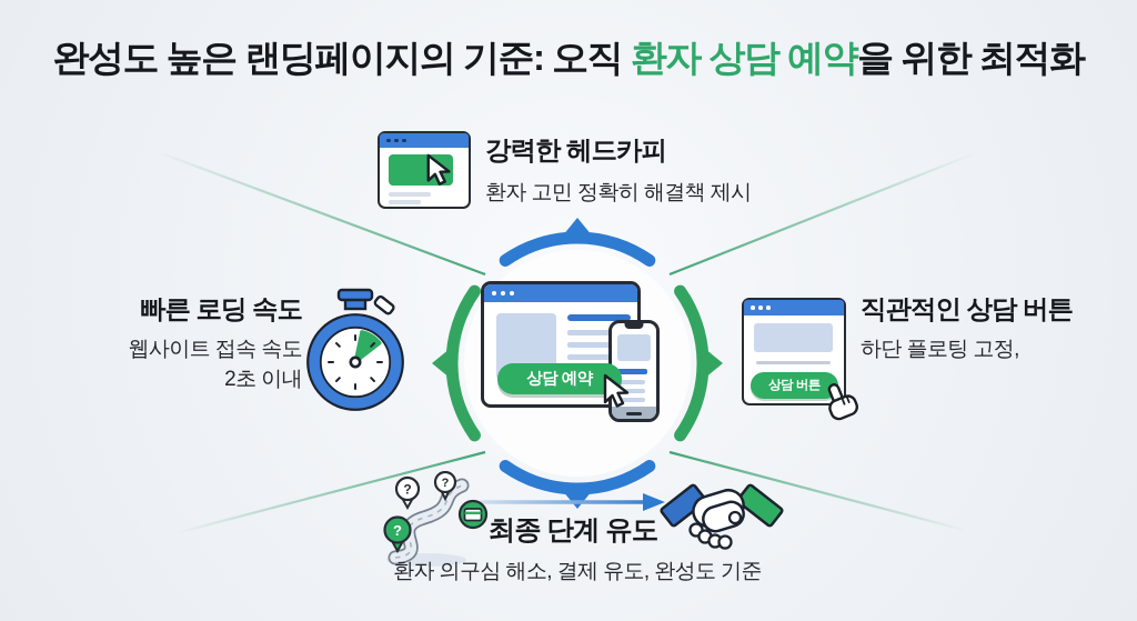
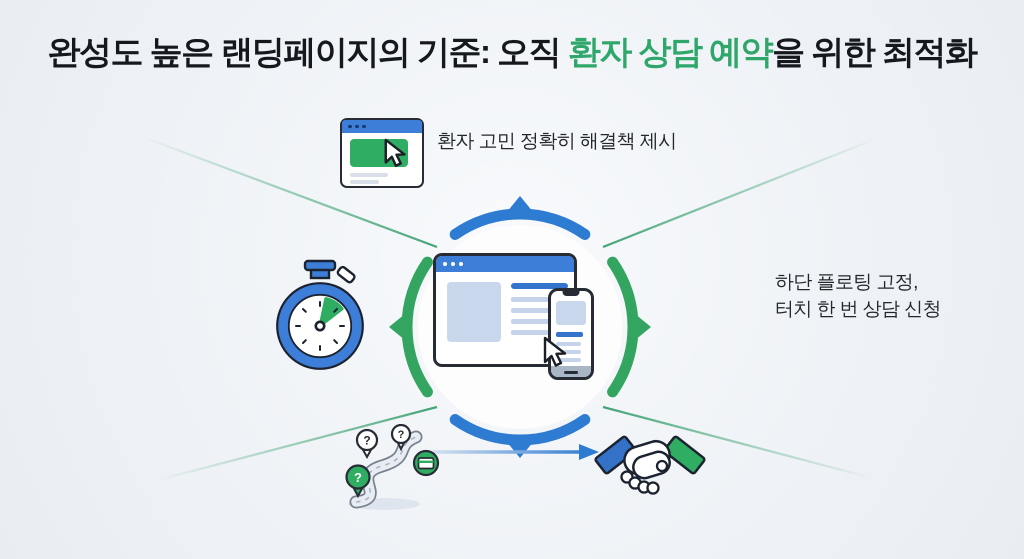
  완성도 높은 랜딩페이지의 기준: 오직 환자 상담 예약을 위한 최적화
- 상담 예약
- 강력한 헤드카피
  환자 고민 정확히 해결책 제시
- 빠른 로딩 속도
- 웹사이트 접속 속도
- 2초 이내
- 상담 버튼
- 직관적인 상담 버튼
  하단 플로팅 고정,
+ 터치 한 번 상담 신청
  ?
  ?
  ?
- 최종 단계 유도
- 환자 의구심 해소, 결제 유도, 완성도 기준
